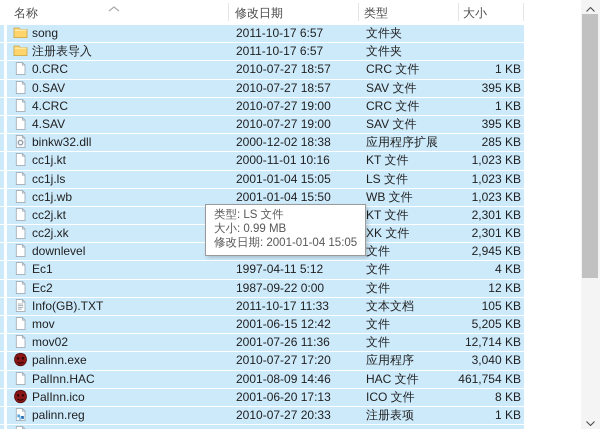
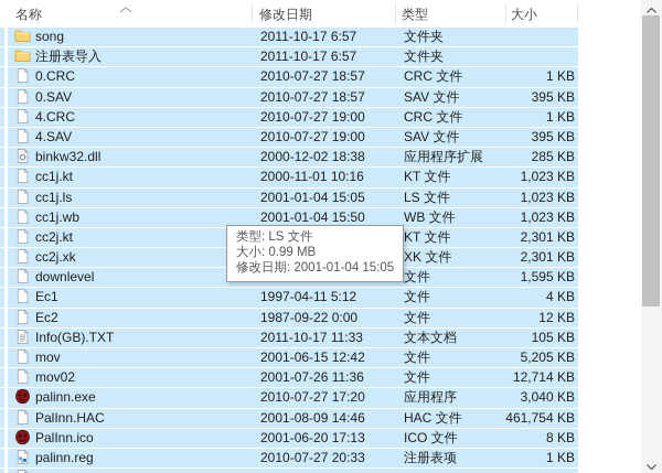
  名称
  修改日期
  类型
  大小
  song
  2011-10-17 6:57
  文件夹
  注册表导入
  2011-10-17 6:57
  文件夹
  0.CRC
  2010-07-27 18:57
  CRC 文件
  1 KB
  0.SAV
  2010-07-27 18:57
  SAV 文件
  395 KB
  4.CRC
  2010-07-27 19:00
  CRC 文件
  1 KB
  4.SAV
  2010-07-27 19:00
  SAV 文件
  395 KB
  binkw32.dll
  2000-12-02 18:38
  应用程序扩展
  285 KB
  cc1j.kt
  2000-11-01 10:16
  KT 文件
  1,023 KB
  cc1j.ls
  2001-01-04 15:05
  LS 文件
  1,023 KB
  cc1j.wb
  2001-01-04 15:50
  WB 文件
  1,023 KB
  cc2j.kt
  KT 文件
  2,301 KB
  cc2j.xk
  XK 文件
  2,301 KB
  downlevel
  文件
- 2,945 KB
+ 1,595 KB
  Ec1
  1997-04-11 5:12
  文件
  4 KB
  Ec2
  1987-09-22 0:00
  文件
  12 KB
  Info(GB).TXT
  2011-10-17 11:33
  文本文档
  105 KB
  mov
  2001-06-15 12:42
  文件
  5,205 KB
  mov02
  2001-07-26 11:36
  文件
  12,714 KB
  palinn.exe
  2010-07-27 17:20
  应用程序
  3,040 KB
  PalInn.HAC
  2001-08-09 14:46
  HAC 文件
  461,754 KB
  PalInn.ico
  2001-06-20 17:13
  ICO 文件
  8 KB
  palinn.reg
  2010-07-27 20:33
  注册表项
  1 KB
  类型: LS 文件
  大小: 0.99 MB
  修改日期: 2001-01-04 15:05
